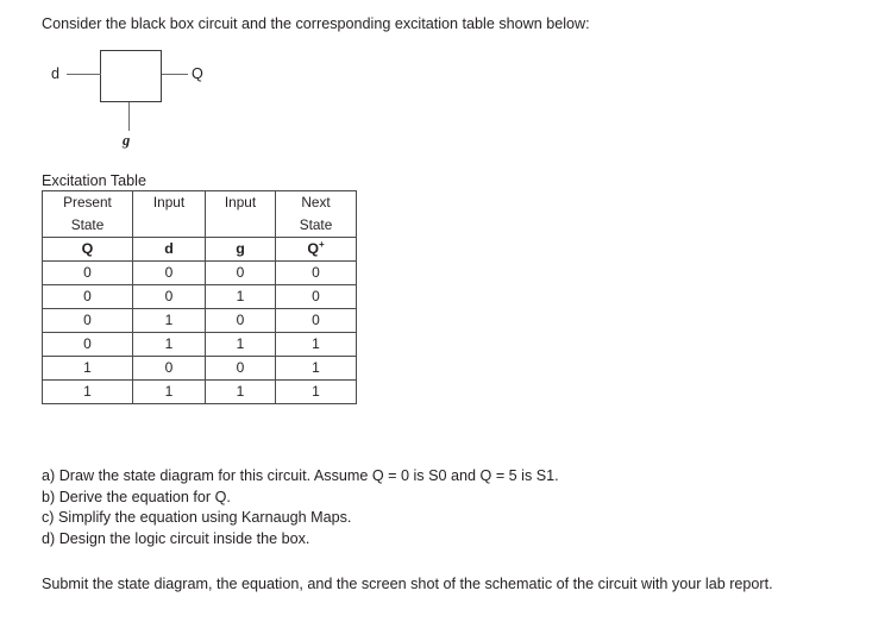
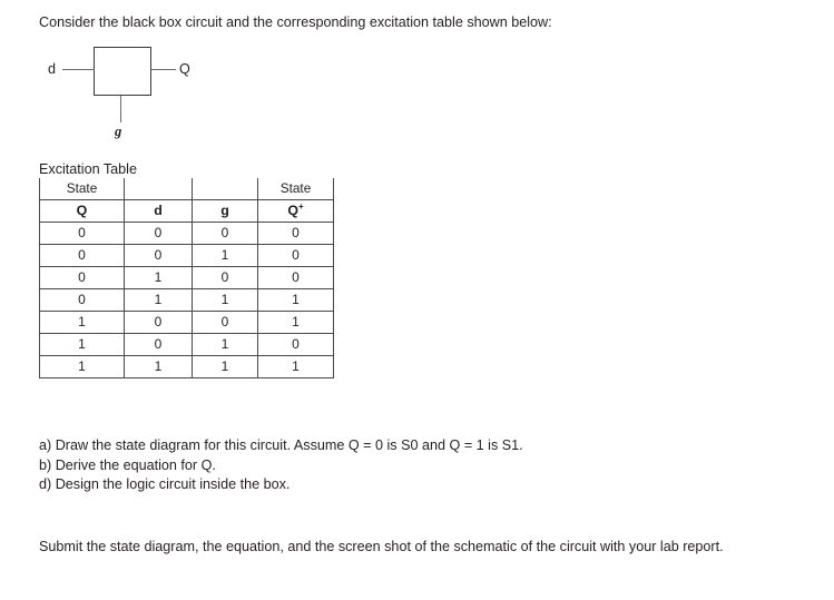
  Consider the black box circuit and the corresponding excitation table shown below:
  d
  Q
  g
  Excitation Table
- Present	Input	Input	Next
  State			State
  Q	d	g	Q+
  0	0	0	0
  0	0	1	0
  0	1	0	0
  0	1	1	1
  1	0	0	1
+ 1	0	1	0
  1	1	1	1
- a) Draw the state diagram for this circuit. Assume Q = 0 is S0 and Q = 5 is S1.
+ a) Draw the state diagram for this circuit. Assume Q = 0 is S0 and Q = 1 is S1.
  b) Derive the equation for Q.
- c) Simplify the equation using Karnaugh Maps.
  d) Design the logic circuit inside the box.
  Submit the state diagram, the equation, and the screen shot of the schematic of the circuit with your lab report.
